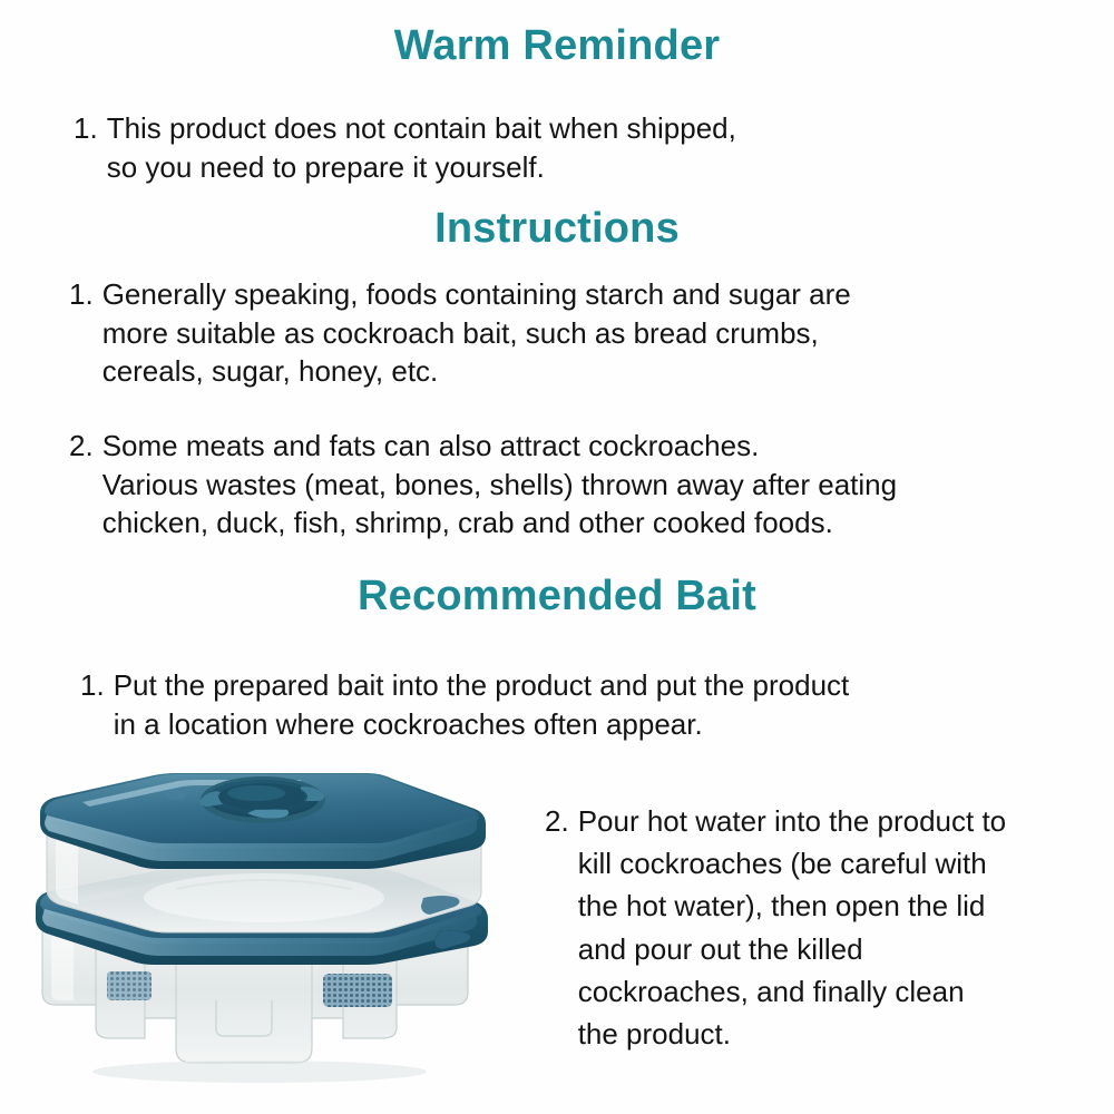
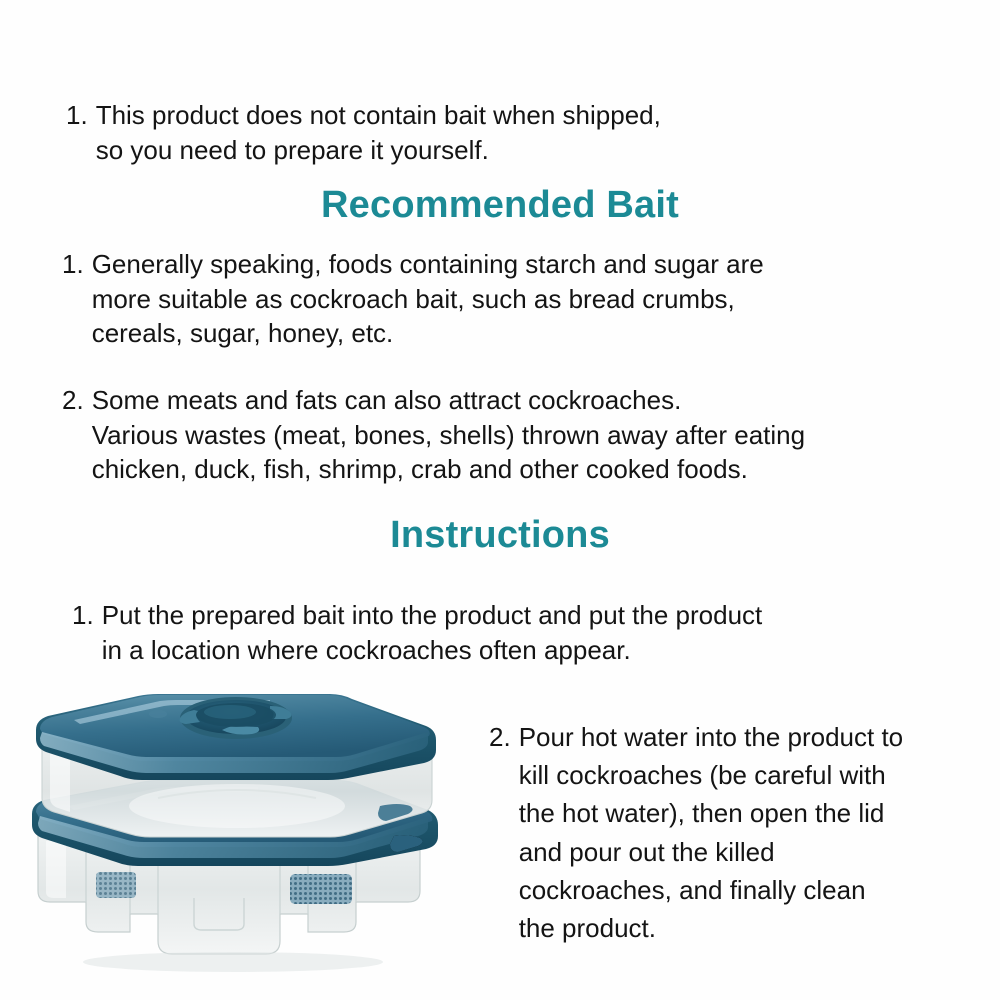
- Warm Reminder
  1.
  This product does not contain bait when shipped,
  so you need to prepare it yourself.
- Instructions
+ Recommended Bait
  1.
  Generally speaking, foods containing starch and sugar are
  more suitable as cockroach bait, such as bread crumbs,
  cereals, sugar, honey, etc.
  2.
  Some meats and fats can also attract cockroaches.
  Various wastes (meat, bones, shells) thrown away after eating
  chicken, duck, fish, shrimp, crab and other cooked foods.
- Recommended Bait
+ Instructions
  1.
  Put the prepared bait into the product and put the product
  in a location where cockroaches often appear.
  2.
  Pour hot water into the product to
  kill cockroaches (be careful with
  the hot water), then open the lid
  and pour out the killed
  cockroaches, and finally clean
  the product.
